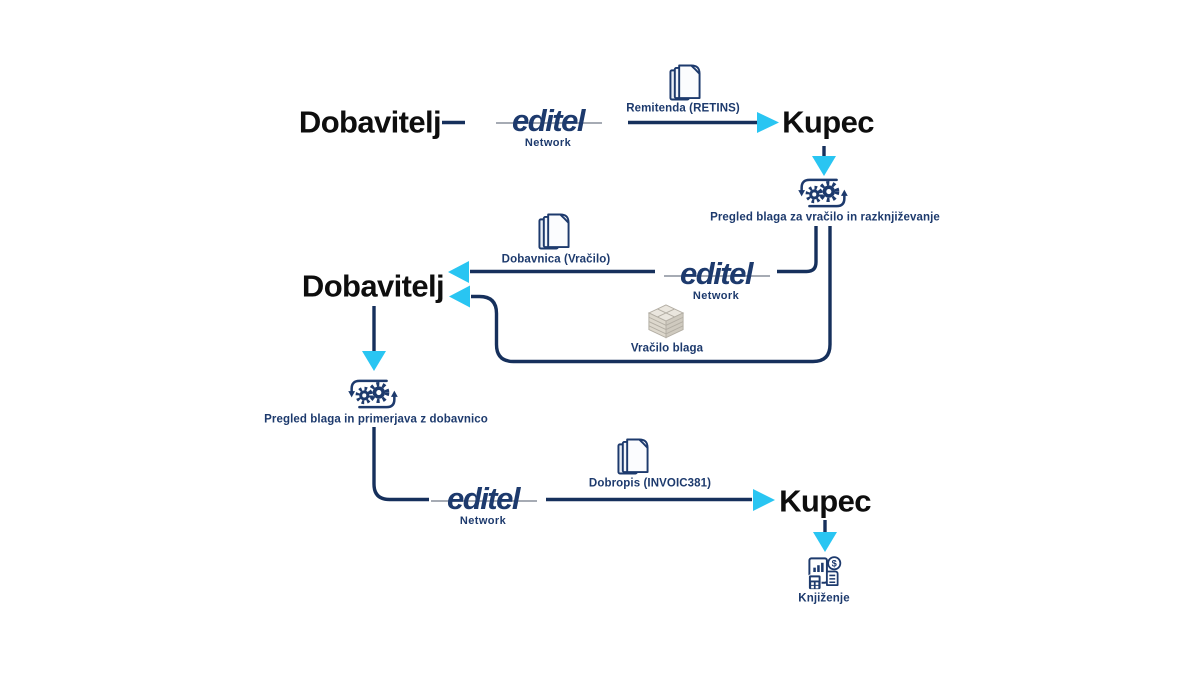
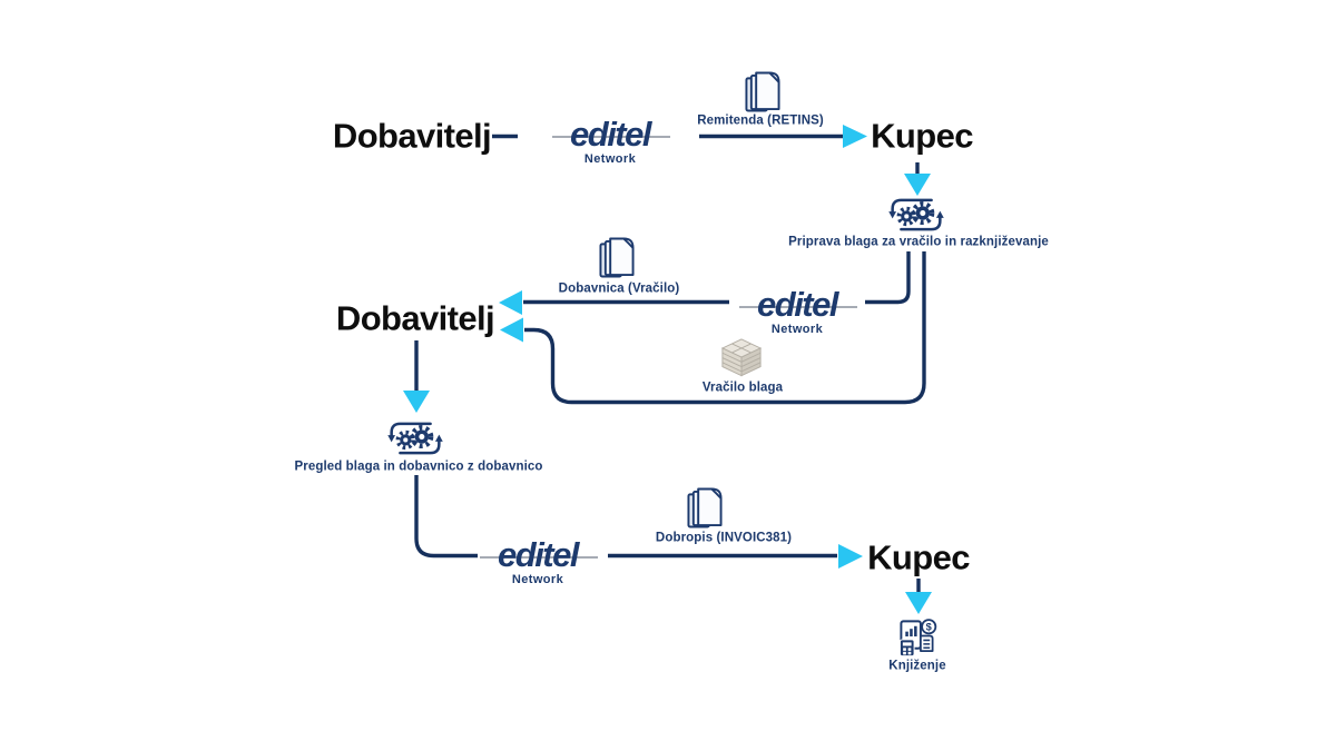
  Dobavitelj
  Kupec
  Dobavitelj
  Kupec
  editel
  Network
  editel
  Network
  editel
  Network
  Remitenda (RETINS)
  Dobavnica (Vračilo)
  Vračilo blaga
  Dobropis (INVOIC381)
- Pregled blaga za vračilo in razknjiževanje
+ Priprava blaga za vračilo in razknjiževanje
- Pregled blaga in primerjava z dobavnico
+ Pregled blaga in dobavnico z dobavnico
  Knjiženje
